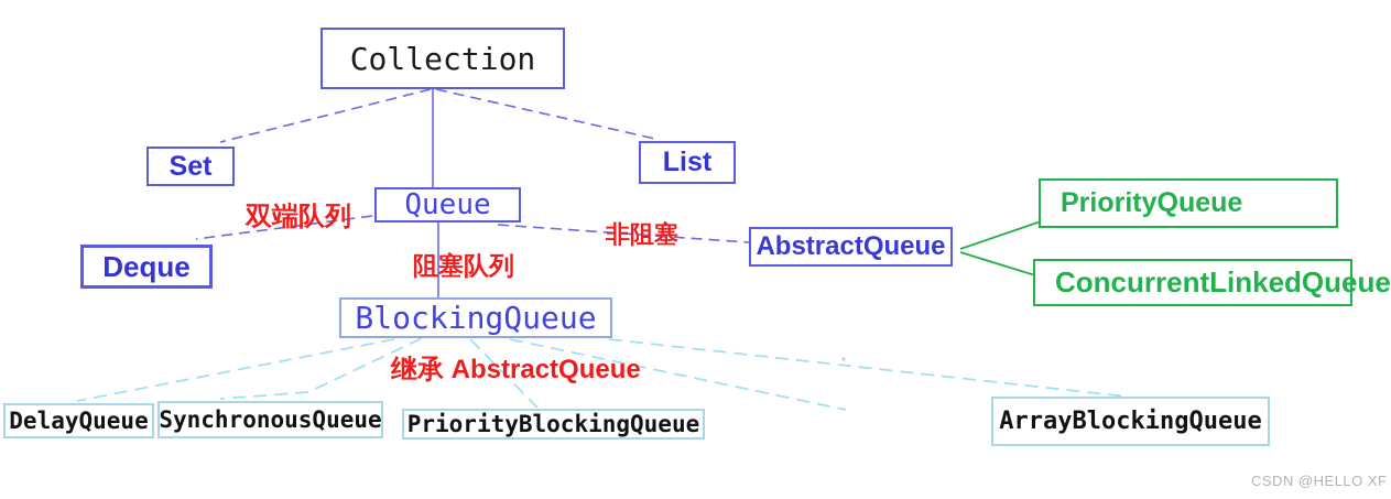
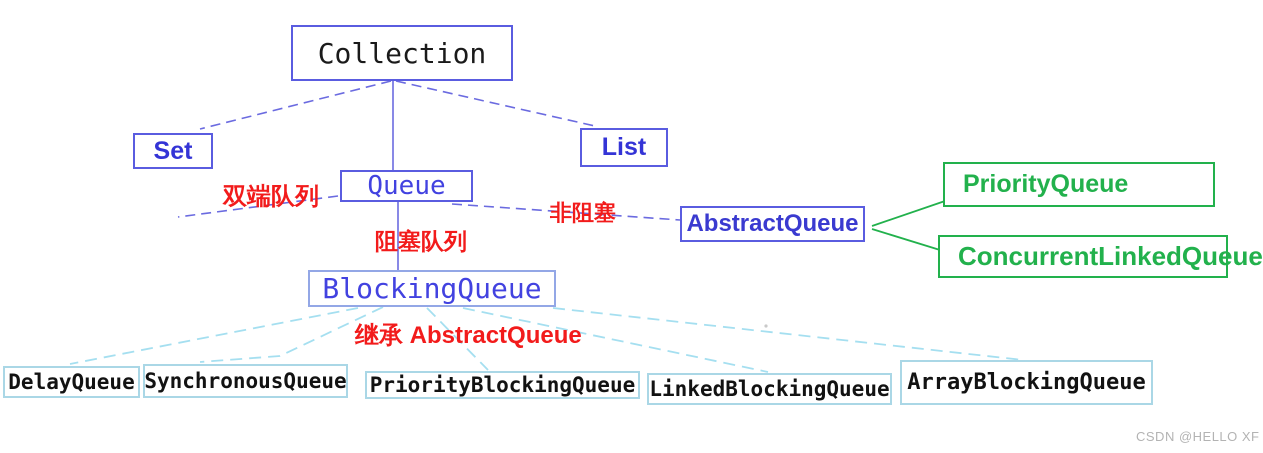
  Collection
  Set
  List
  Queue
- Deque
  AbstractQueue
  PriorityQueue
  ConcurrentLinkedQueue
  BlockingQueue
  DelayQueue
  SynchronousQueue
  PriorityBlockingQueue
+ LinkedBlockingQueue
  ArrayBlockingQueue
  双端队列
  非阻塞
  阻塞队列
  继承 AbstractQueue
  CSDN @HELLO XF
